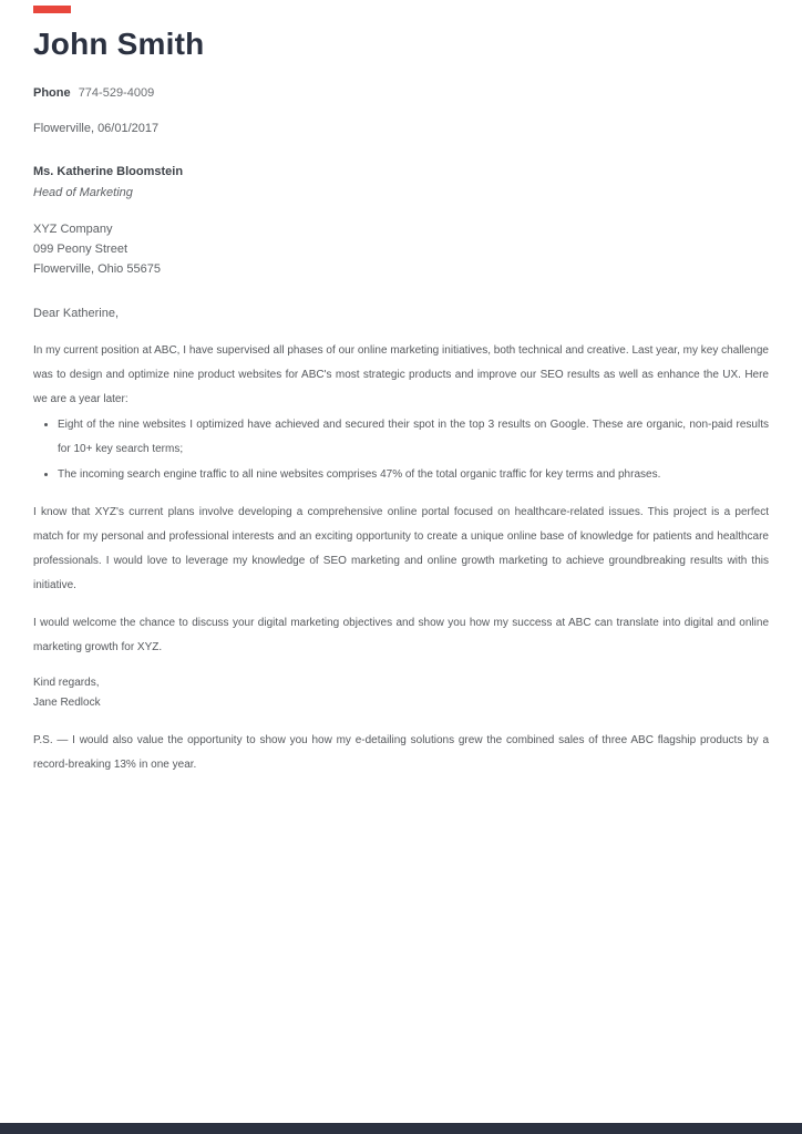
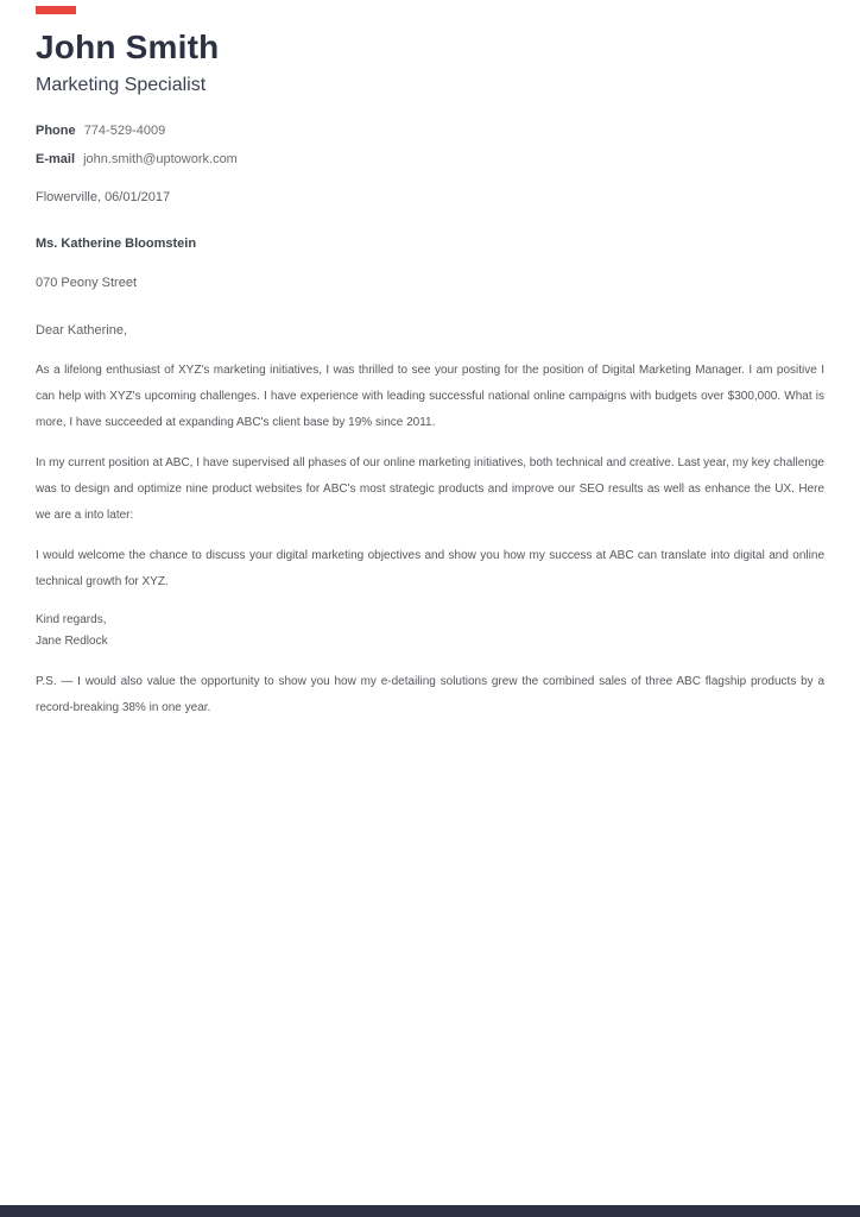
  John Smith
+ Marketing Specialist
  Phone 774-529-4009
+ E-mail john.smith@uptowork.com
  Flowerville, 06/01/2017
  Ms. Katherine Bloomstein
- Head of Marketing
- XYZ Company
- 099 Peony Street
+ 070 Peony Street
- Flowerville, Ohio 55675
  Dear Katherine,
+ As a lifelong enthusiast of XYZ's marketing initiatives, I was thrilled to see your posting for the position of Digital Marketing Manager. I am positive I can help with XYZ's upcoming challenges. I have experience with leading successful national online campaigns with budgets over $300,000. What is more, I have succeeded at expanding ABC's client base by 19% since 2011.
- In my current position at ABC, I have supervised all phases of our online marketing initiatives, both technical and creative. Last year, my key challenge was to design and optimize nine product websites for ABC's most strategic products and improve our SEO results as well as enhance the UX. Here we are a year later:
+ In my current position at ABC, I have supervised all phases of our online marketing initiatives, both technical and creative. Last year, my key challenge was to design and optimize nine product websites for ABC's most strategic products and improve our SEO results as well as enhance the UX. Here we are a into later:
- Eight of the nine websites I optimized have achieved and secured their spot in the top 3 results on Google. These are organic, non-paid results for 10+ key search terms;
- The incoming search engine traffic to all nine websites comprises 47% of the total organic traffic for key terms and phrases.
- I know that XYZ's current plans involve developing a comprehensive online portal focused on healthcare-related issues. This project is a perfect match for my personal and professional interests and an exciting opportunity to create a unique online base of knowledge for patients and healthcare professionals. I would love to leverage my knowledge of SEO marketing and online growth marketing to achieve groundbreaking results with this initiative.
- I would welcome the chance to discuss your digital marketing objectives and show you how my success at ABC can translate into digital and online marketing growth for XYZ.
+ I would welcome the chance to discuss your digital marketing objectives and show you how my success at ABC can translate into digital and online technical growth for XYZ.
  Kind regards,
  Jane Redlock
- P.S. — I would also value the opportunity to show you how my e-detailing solutions grew the combined sales of three ABC flagship products by a record-breaking 13% in one year.
+ P.S. — I would also value the opportunity to show you how my e-detailing solutions grew the combined sales of three ABC flagship products by a record-breaking 38% in one year.
